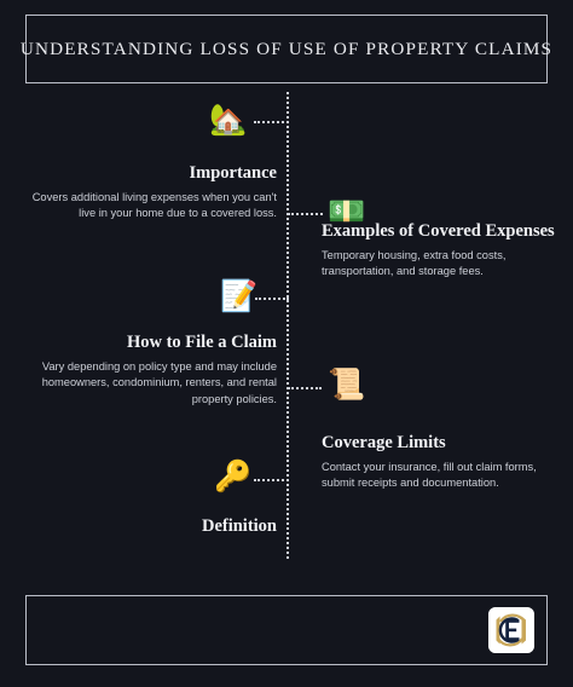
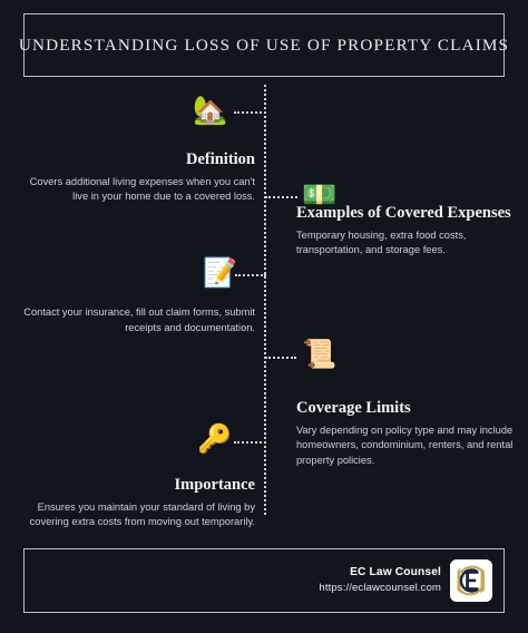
  UNDERSTANDING LOSS OF USE OF PROPERTY CLAIMS
  🏡
  💵
  📝
  📜
  🔑
- Importance
+ Definition
  Covers additional living expenses when you can't live in your home due to a covered loss.
  Examples of Covered Expenses
  Temporary housing, extra food costs, transportation, and storage fees.
- How to File a Claim
- Vary depending on policy type and may include homeowners, condominium, renters, and rental property policies.
+ Contact your insurance, fill out claim forms, submit receipts and documentation.
  Coverage Limits
- Contact your insurance, fill out claim forms, submit receipts and documentation.
+ Vary depending on policy type and may include homeowners, condominium, renters, and rental property policies.
- Definition
+ Importance
+ Ensures you maintain your standard of living by covering extra costs from moving out temporarily.
+ EC Law Counsel
+ https://eclawcounsel.com
